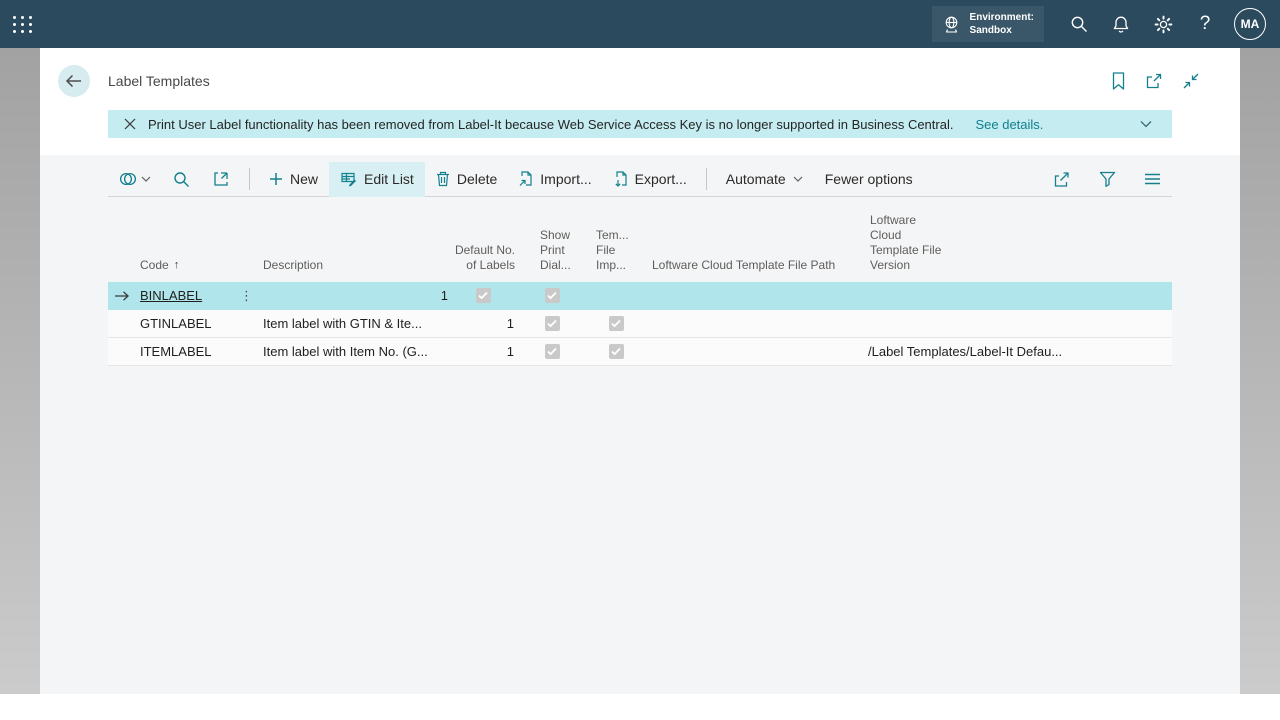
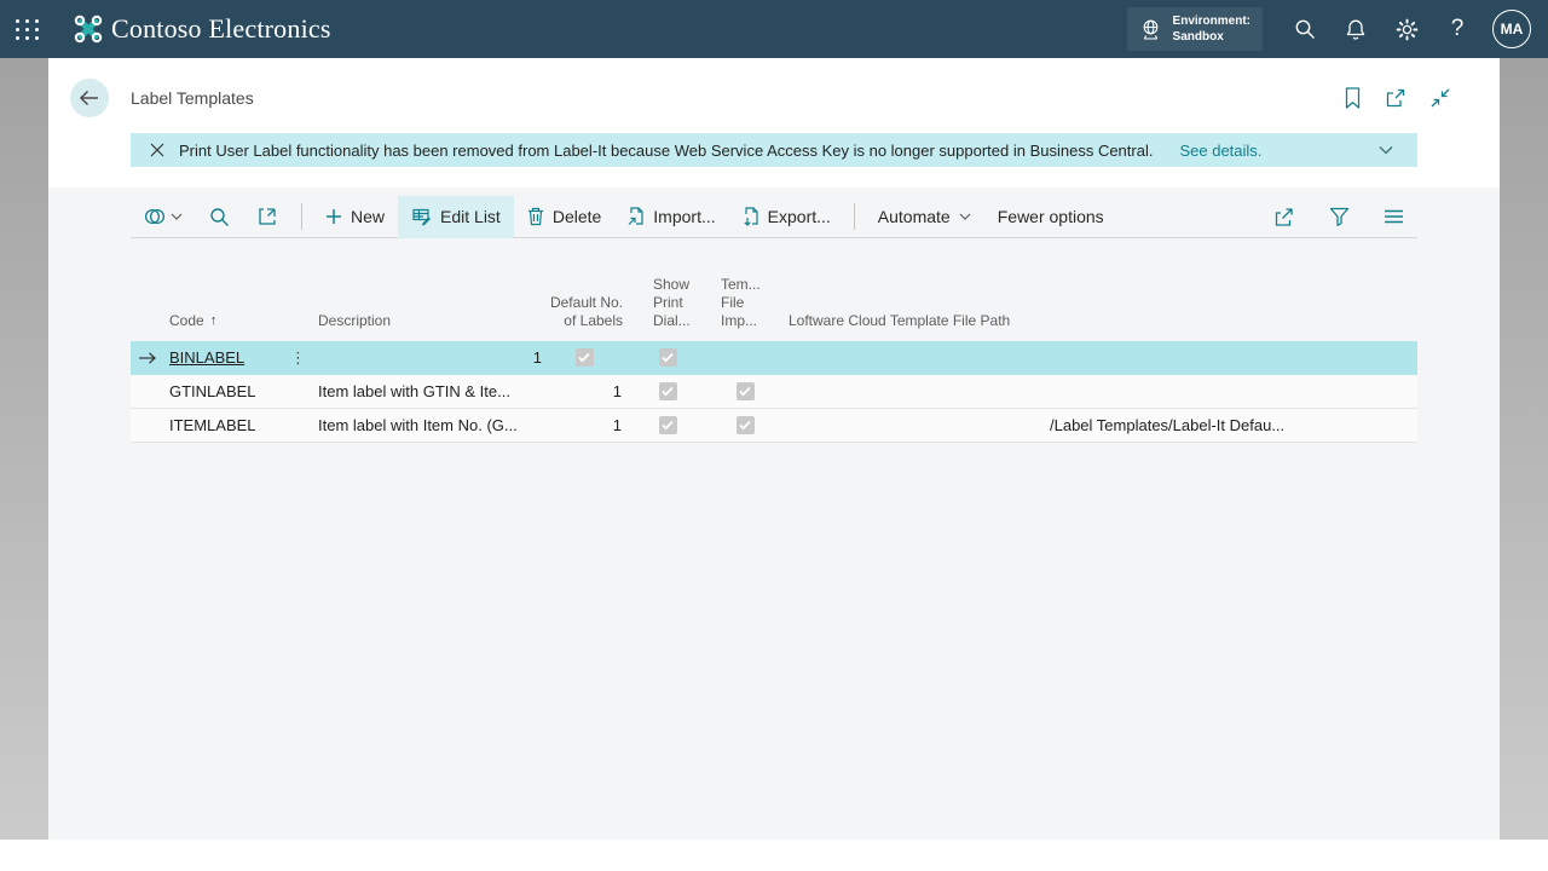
+ Contoso Electronics
  Environment:
  Sandbox
  ?
  MA
  Label Templates
  Print User Label functionality has been removed from Label-It because Web Service Access Key is no longer supported in Business Central.
  See details.
  New
  Edit List
  Delete
  Import...
  Export...
  Automate
  Fewer options
  Code
  ↑
  Description
  Default No.
  of Labels
  Show
  Print
  Dial...
  Tem...
  File
  Imp...
  Loftware Cloud Template File Path
- Loftware
- Cloud
- Template File
- Version
  BINLABEL
  ⋮
  1
  GTINLABEL
  Item label with GTIN & Ite...
  1
  ITEMLABEL
  Item label with Item No. (G...
  1
  /Label Templates/Label-It Defau...
